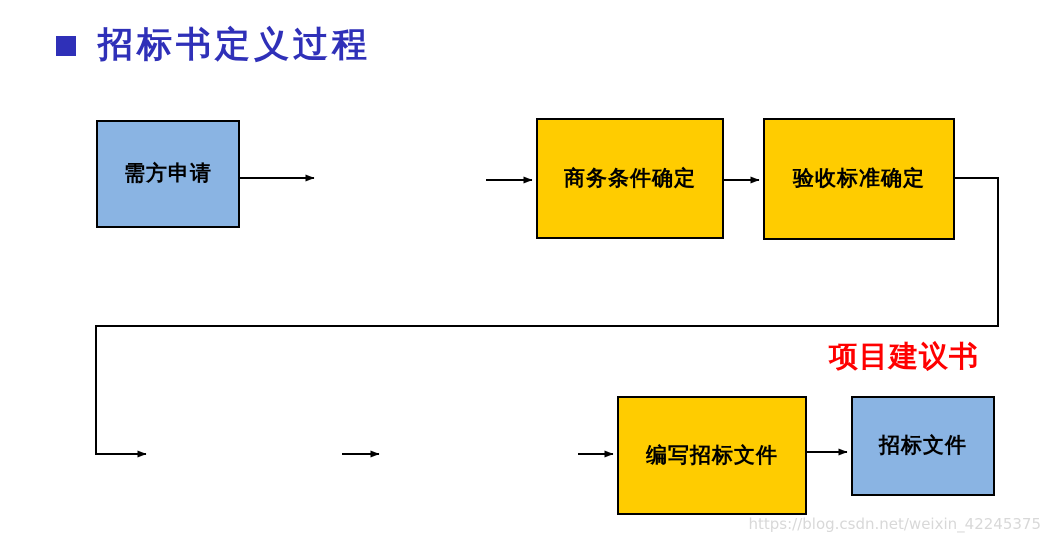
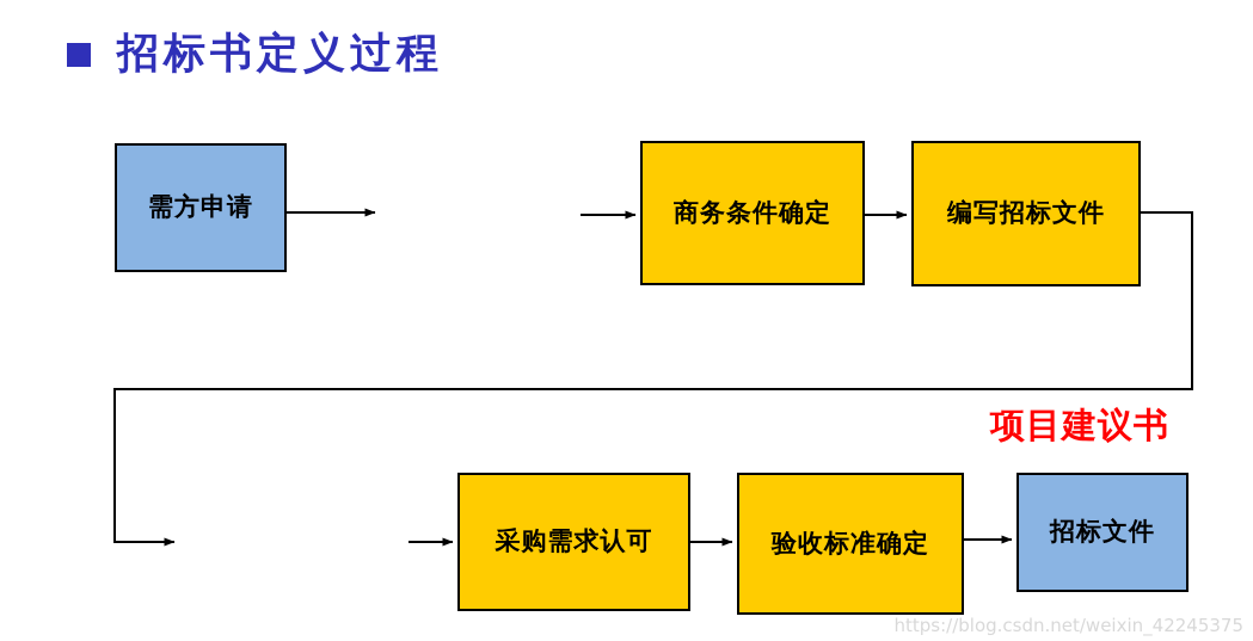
  招标书定义过程
  需方申请
  商务条件确定
- 验收标准确定
+ 编写招标文件
+ 采购需求认可
- 编写招标文件
+ 验收标准确定
  招标文件
  项目建议书
  https://blog.csdn.net/weixin_42245375
